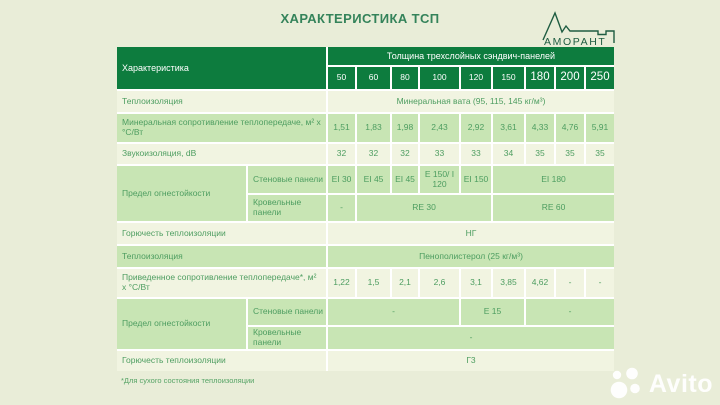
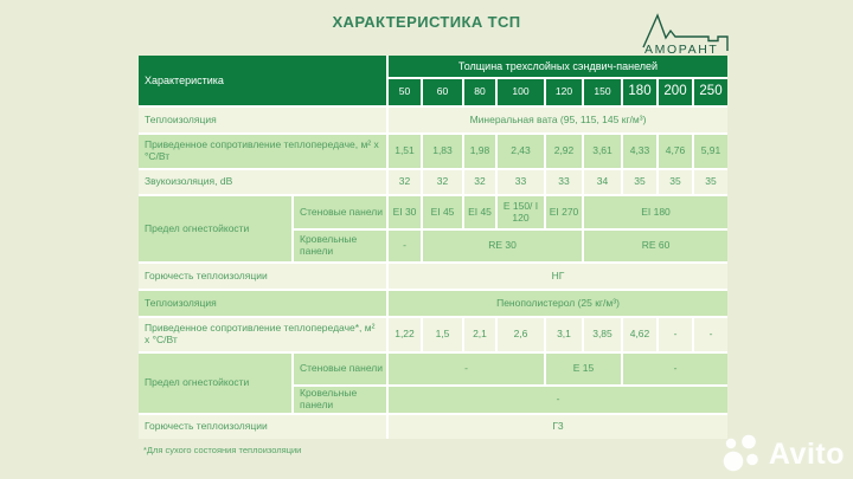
  ХАРАКТЕРИСТИКА ТСП
  АМОРАНТ
  Характеристика	Толщина трехслойных сэндвич-панелей
  50	60	80	100	120	150	180	200	250
  Теплоизоляция	Минеральная вата (95, 115, 145 кг/м³)
- Минеральная сопротивление теплопередаче, м² х °С/Вт	1,51	1,83	1,98	2,43	2,92	3,61	4,33	4,76	5,91
+ Приведенное сопротивление теплопередаче, м² х °С/Вт	1,51	1,83	1,98	2,43	2,92	3,61	4,33	4,76	5,91
  Звукоизоляция, dB	32	32	32	33	33	34	35	35	35
- Предел огнестойкости	Стеновые панели	EI 30	EI 45	EI 45	E 150/ I 120	EI 150	EI 180
+ Предел огнестойкости	Стеновые панели	EI 30	EI 45	EI 45	E 150/ I 120	EI 270	EI 180
  Кровельные панели	-	RE 30	RE 60
  Горючесть теплоизоляции	НГ
  Теплоизоляция	Пенополистерол (25 кг/м³)
  Приведенное сопротивление теплопередаче*, м² х °С/Вт	1,22	1,5	2,1	2,6	3,1	3,85	4,62	-	-
  Предел огнестойкости	Стеновые панели	-	E 15	-
  Кровельные панели	-
  Горючесть теплоизоляции	Г3
  *Для сухого состояния теплоизоляции
  Avito
